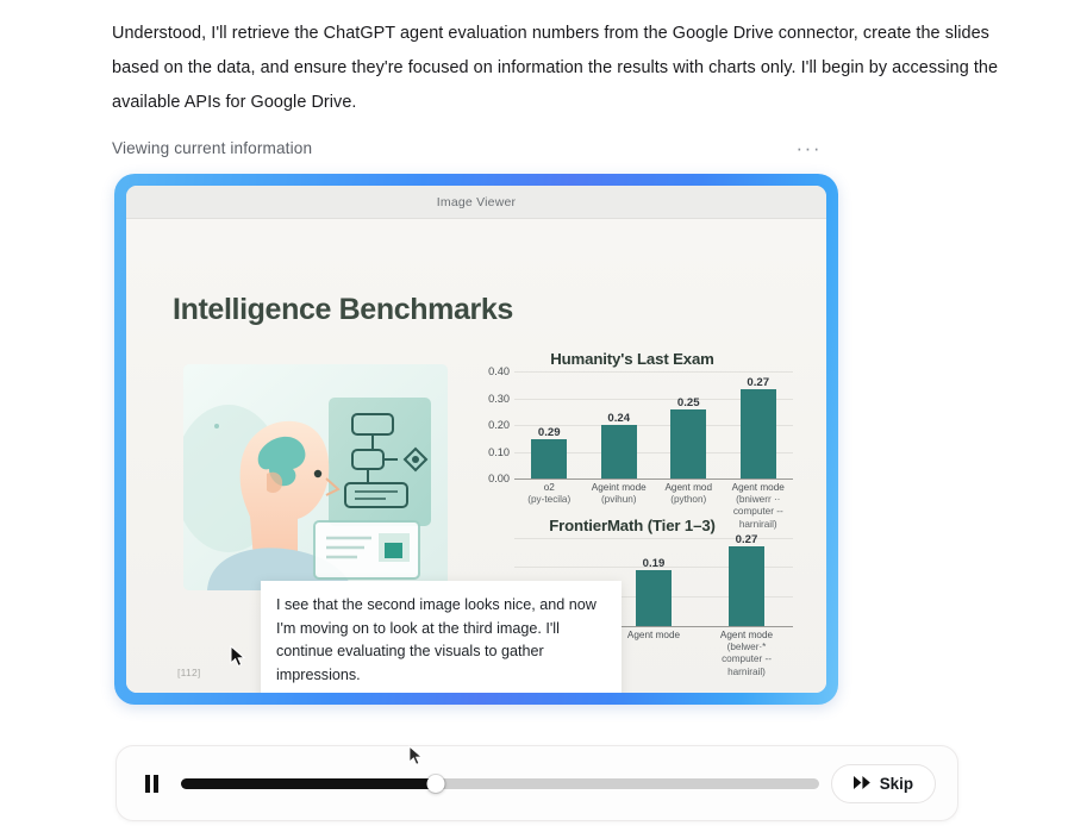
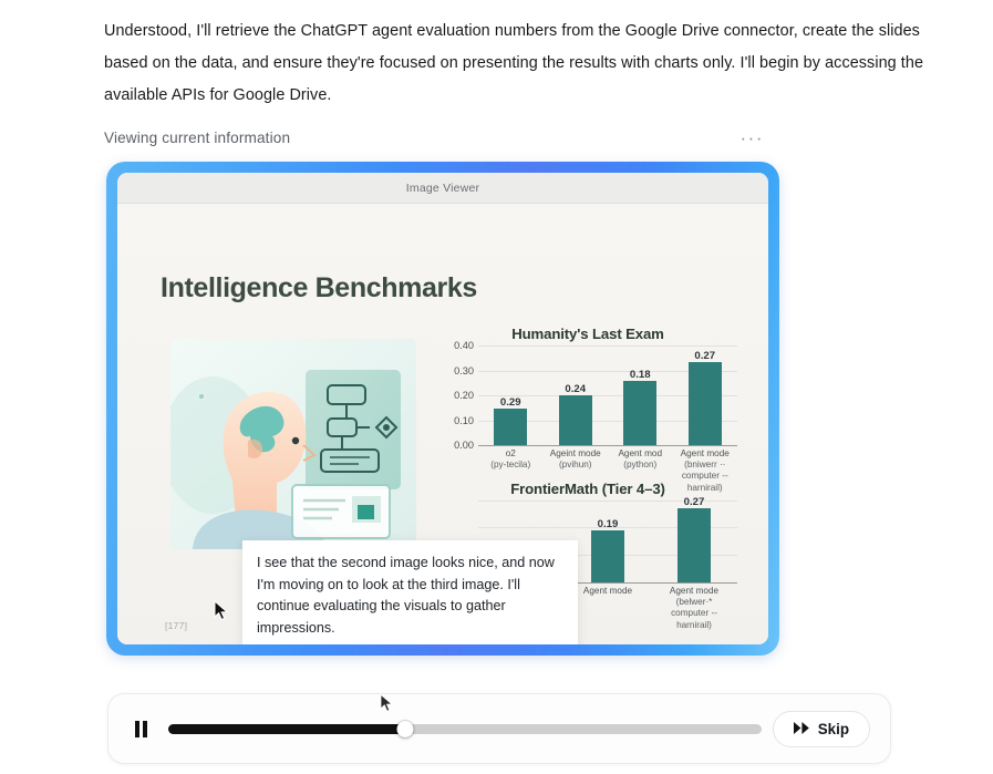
- Understood, I'll retrieve the ChatGPT agent evaluation numbers from the Google Drive connector, create the slides based on the data, and ensure they're focused on information the results with charts only. I'll begin by accessing the available APIs for Google Drive.
+ Understood, I'll retrieve the ChatGPT agent evaluation numbers from the Google Drive connector, create the slides based on the data, and ensure they're focused on presenting the results with charts only. I'll begin by accessing the available APIs for Google Drive.
  Viewing current information
  ···
  Image Viewer
  Intelligence Benchmarks
- [112]
+ [177]
  Humanity's Last Exam
  0.00
  0.10
  0.20
  0.30
  0.40
  0.29
  0.24
- 0.25
+ 0.18
  0.27
  o2
  (py-tecila)
  Ageint mode
  (pvihun)
  Agent mod
  (python)
  Agent mode
  (bniwerr ·· computer --harnirail)
- FrontierMath (Tier 1–3)
+ FrontierMath (Tier 4–3)
  0.19
  0.27
  Agent mode
  Agent mode
  (belwer·* computer --harnirail)
  I see that the second image looks nice, and now I'm moving on to look at the third image. I'll continue evaluating the visuals to gather impressions.
  Skip
